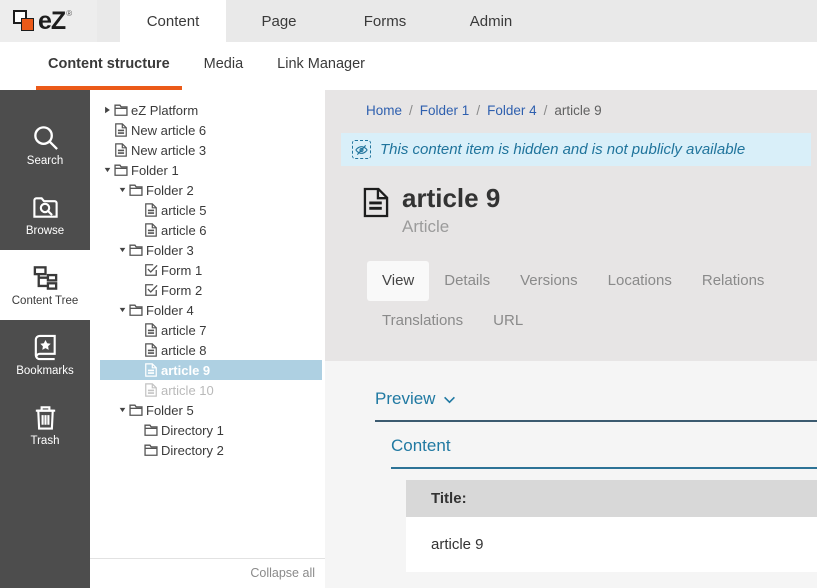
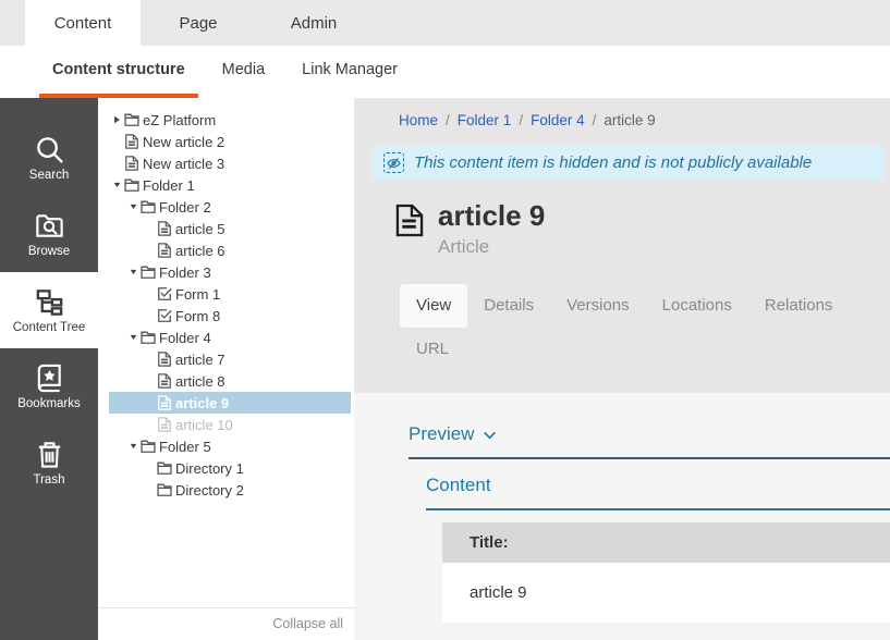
- eZ
- ®
  Content
  Page
- Forms
  Admin
  Content structure
  Media
  Link Manager
  Search
  Browse
  Content Tree
  Bookmarks
  Trash
  eZ Platform
- New article 6
+ New article 2
  New article 3
  Folder 1
  Folder 2
  article 5
  article 6
  Folder 3
  Form 1
- Form 2
+ Form 8
  Folder 4
  article 7
  article 8
  article 9
  article 10
  Folder 5
  Directory 1
  Directory 2
  Collapse all
  Home / Folder 1 / Folder 4 / article 9
  This content item is hidden and is not publicly available
  article 9
  Article
  View
  Details
  Versions
  Locations
  Relations
- Translations
  URL
  Preview
  Content
  Title:
  article 9
